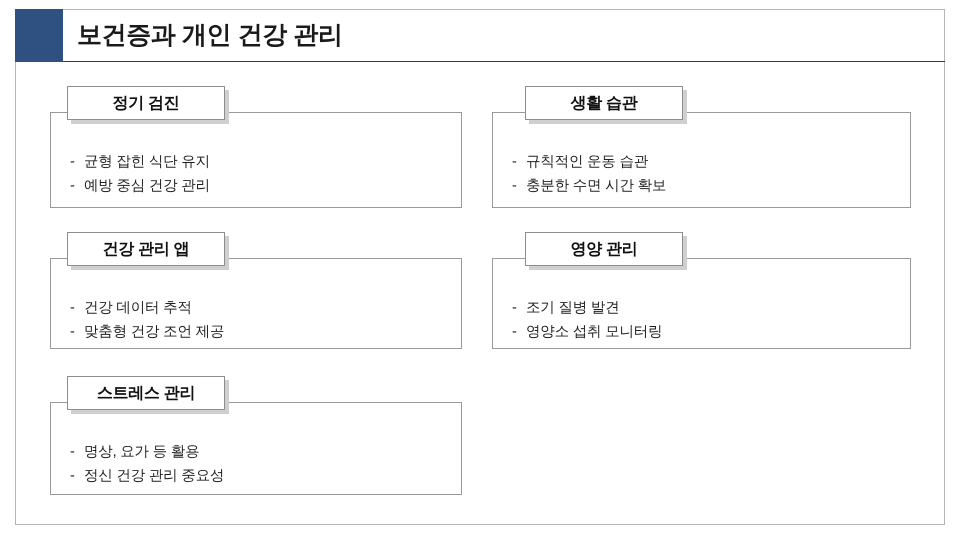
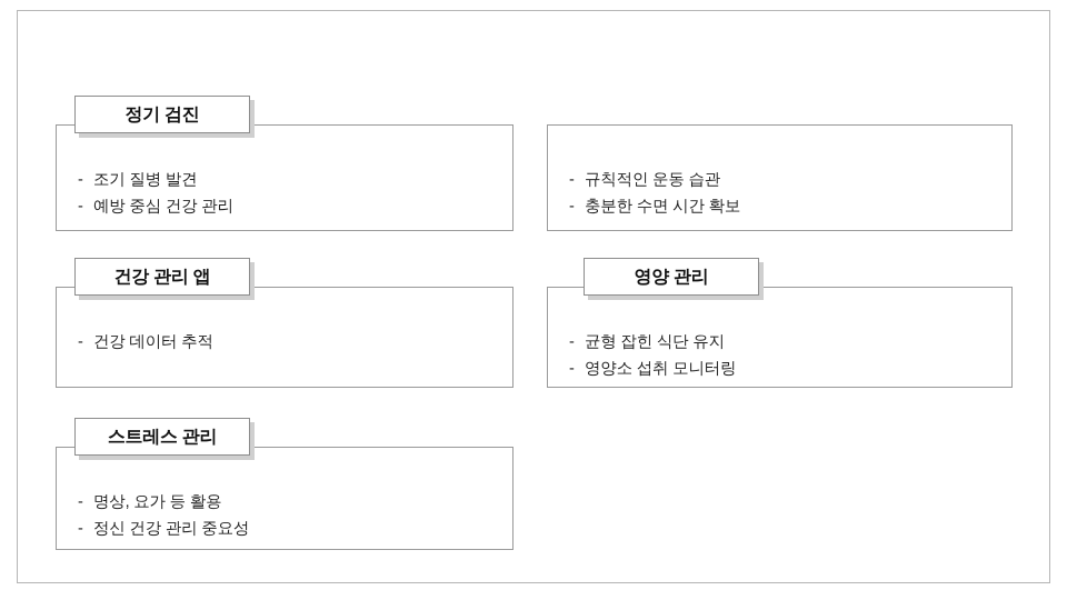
- 보건증과 개인 건강 관리
  정기 검진
- - 균형 잡힌 식단 유지
+ - 조기 질병 발견
  - 예방 중심 건강 관리
- 생활 습관
  - 규칙적인 운동 습관
  - 충분한 수면 시간 확보
  건강 관리 앱
  - 건강 데이터 추적
- - 맞춤형 건강 조언 제공
  영양 관리
- - 조기 질병 발견
+ - 균형 잡힌 식단 유지
  - 영양소 섭취 모니터링
  스트레스 관리
  - 명상, 요가 등 활용
  - 정신 건강 관리 중요성
